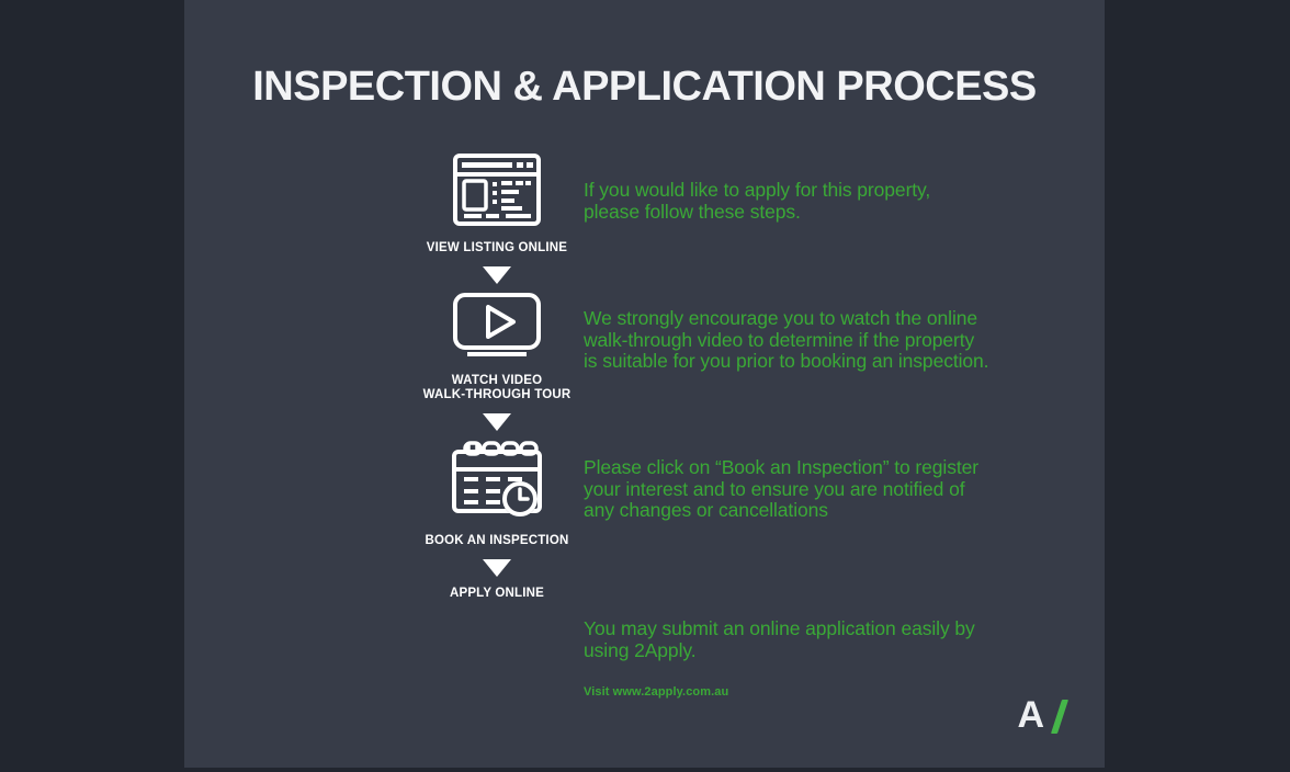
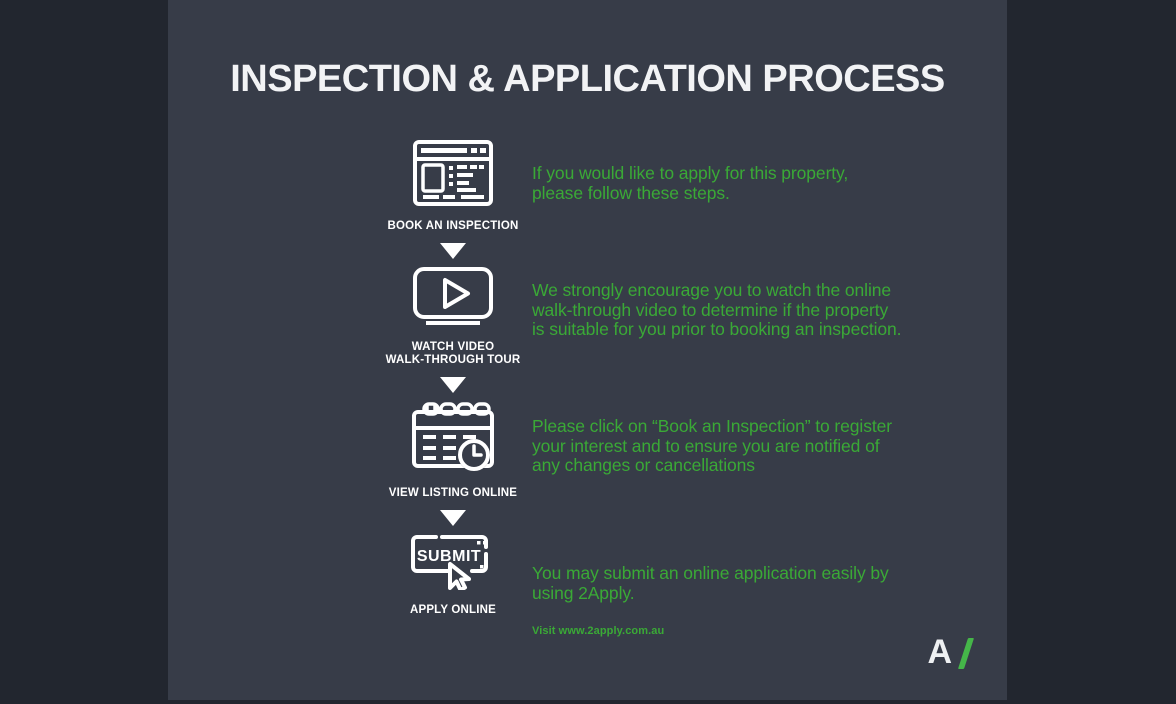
  INSPECTION & APPLICATION PROCESS
- VIEW LISTING ONLINE
+ BOOK AN INSPECTION
  WATCH VIDEO
  WALK-THROUGH TOUR
- BOOK AN INSPECTION
+ VIEW LISTING ONLINE
+ SUBMIT
  APPLY ONLINE
  If you would like to apply for this property,
  please follow these steps.
  We strongly encourage you to watch the online
  walk-through video to determine if the property
  is suitable for you prior to booking an inspection.
  Please click on “Book an Inspection” to register
  your interest and to ensure you are notified of
  any changes or cancellations
  You may submit an online application easily by
  using 2Apply.
  Visit www.2apply.com.au
  A
